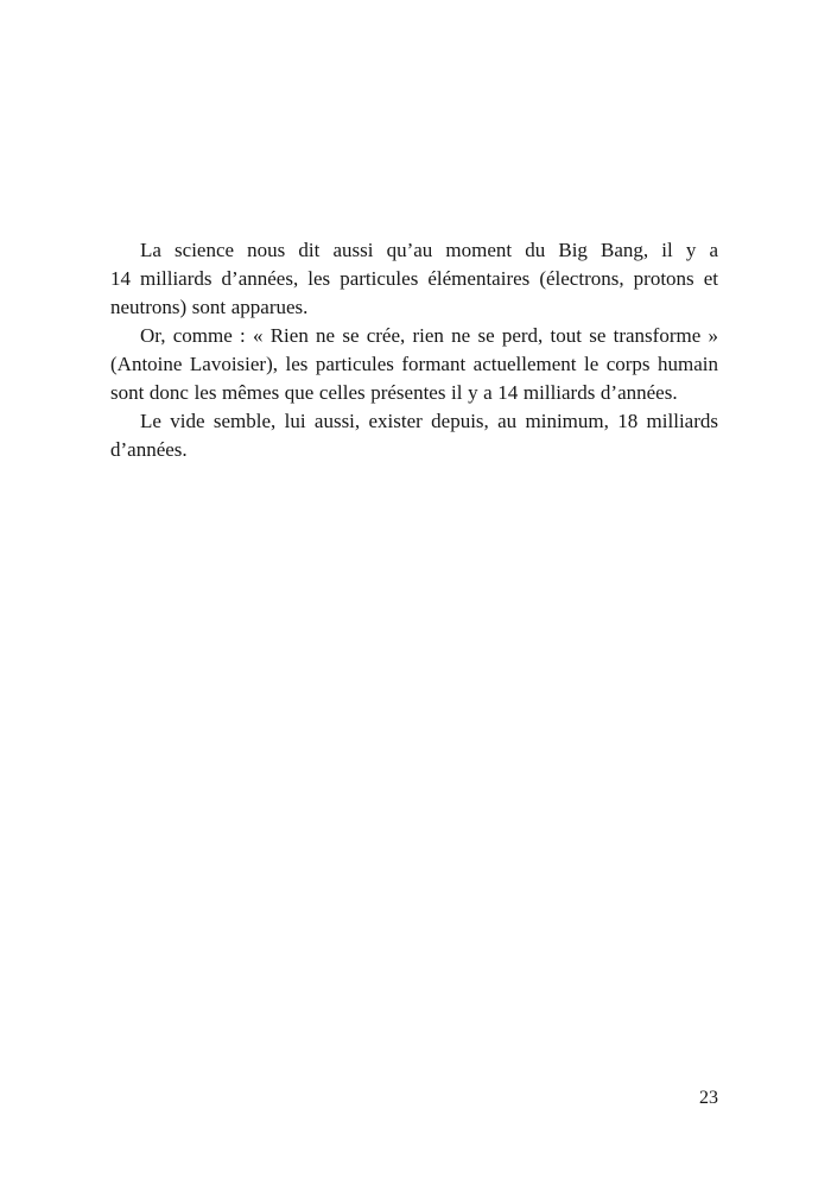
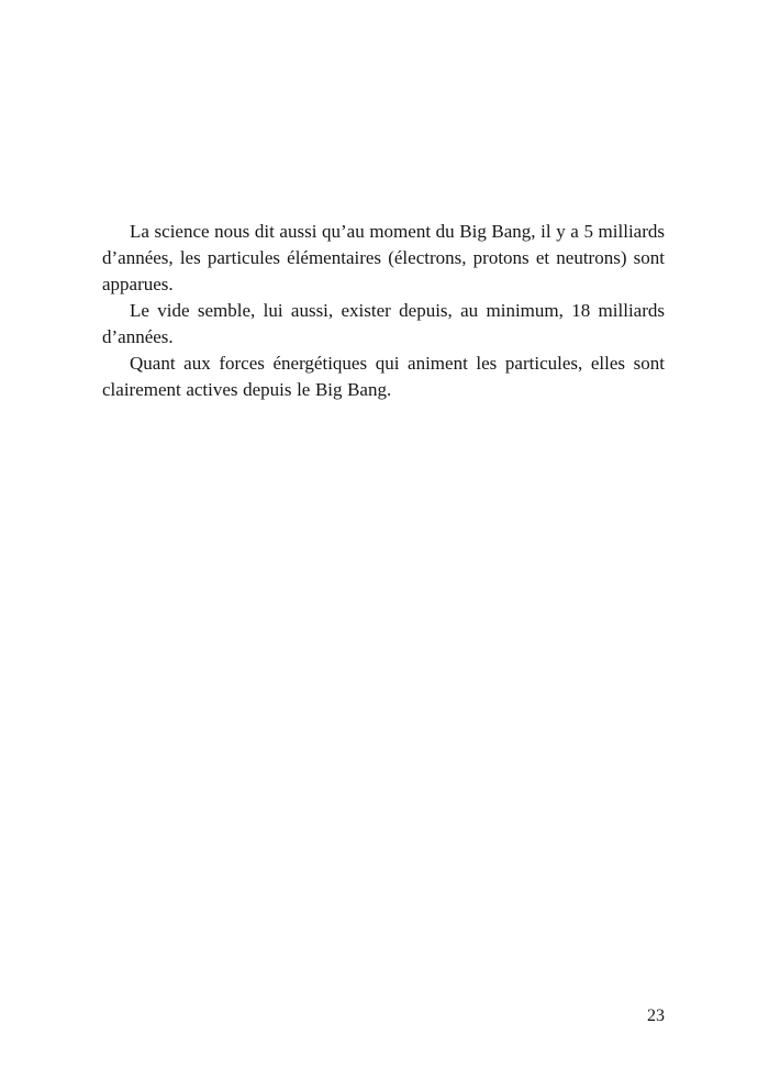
- La science nous dit aussi qu’au moment du Big Bang, il y a 14 milliards d’années, les particules élémentaires (électrons, protons et neutrons) sont apparues.
+ La science nous dit aussi qu’au moment du Big Bang, il y a 5 milliards d’années, les particules élémentaires (électrons, protons et neutrons) sont apparues.
- Or, comme : « Rien ne se crée, rien ne se perd, tout se transforme » (Antoine Lavoisier), les particules formant actuellement le corps humain sont donc les mêmes que celles présentes il y a 14 milliards d’années.
  Le vide semble, lui aussi, exister depuis, au minimum, 18 milliards d’années.
+ Quant aux forces énergétiques qui animent les particules, elles sont clairement actives depuis le Big Bang.
  23
